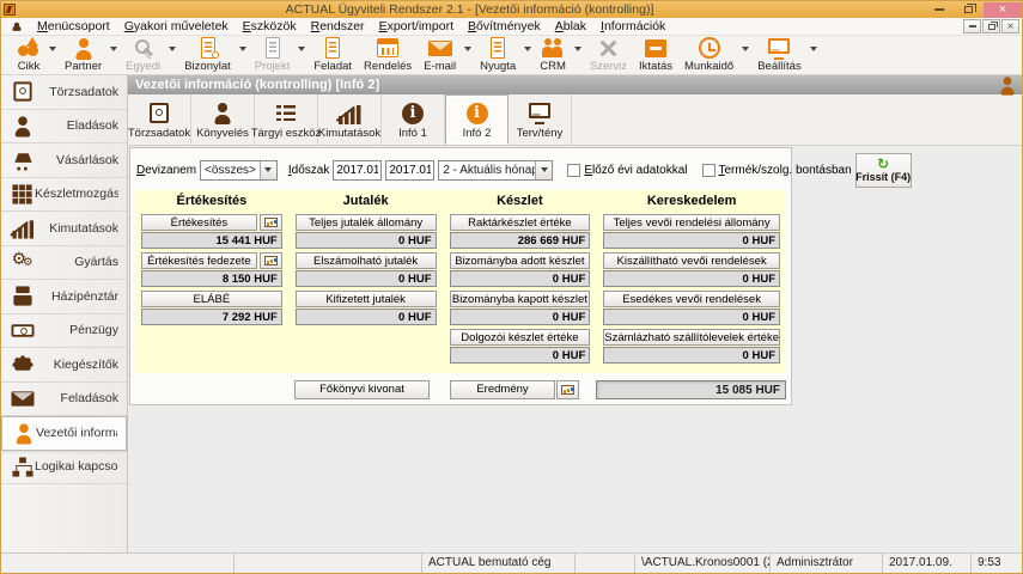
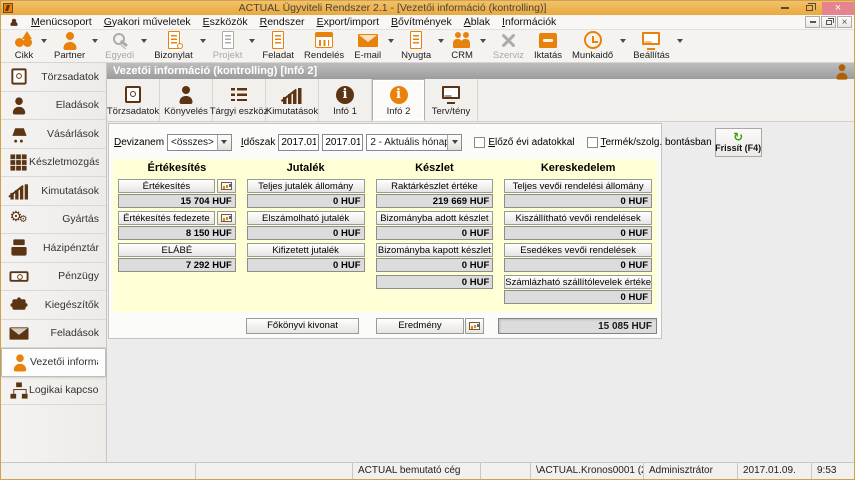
  ACTUAL Ügyviteli Rendszer 2.1 - [Vezetői információ (kontrolling)]
  Menücsoport
  Gyakori műveletek
  Eszközök
  Rendszer
  Export/import
  Bővítmények
  Ablak
  Információk
  Cikk
  Partner
  Egyedi
  Bizonylat
  Projekt
  Feladat
  Rendelés
  E-mail
  Nyugta
  CRM
  Szerviz
  Iktatás
  Munkaidő
  Beállítás
  Törzsadatok
  Eladások
  Vásárlások
  Készletmozgás
  Kimutatások
  Gyártás
  Házipénztár
  Pénzügy
  Kiegészítők
  Feladások
  Vezetői inform
  Logikai kapcso
  Vezetői információ (kontrolling) [Infó 2]
  Törzsadatok
  Könyvelés
  Tárgyi eszköz
  Kimutatások
  Infó 1
  Infó 2
  Terv/tény
  Devizanem
  <összes>
  Időszak
  2 - Aktuális hóna
  Előző évi adatokkal
  Termék/szolg. bontásban
  Frissít (F4)
  Értékesítés
  Értékesítés
- 15 441 HUF
+ 15 704 HUF
  Értékesítés fedezete
  8 150 HUF
  ELÁBÉ
  7 292 HUF
  Jutalék
  Teljes jutalék állomány
  0 HUF
  Elszámolható jutalék
  0 HUF
  Kifizetett jutalék
  0 HUF
  Készlet
  Raktárkészlet értéke
- 286 669 HUF
+ 219 669 HUF
  Bizományba adott készlet
  0 HUF
  Bizományba kapott készlet
  0 HUF
- Dolgozói készlet értéke
  0 HUF
  Kereskedelem
  Teljes vevői rendelési állomány
  0 HUF
  Kiszállítható vevői rendelések
  0 HUF
  Esedékes vevői rendelések
  0 HUF
  Számlázható szállítólevelek értéke
  0 HUF
  Főkönyvi kivonat
  Eredmény
  15 085 HUF
  ACTUAL bemutató cég
  Adminisztrátor
  2017.01.09.
  9:53
